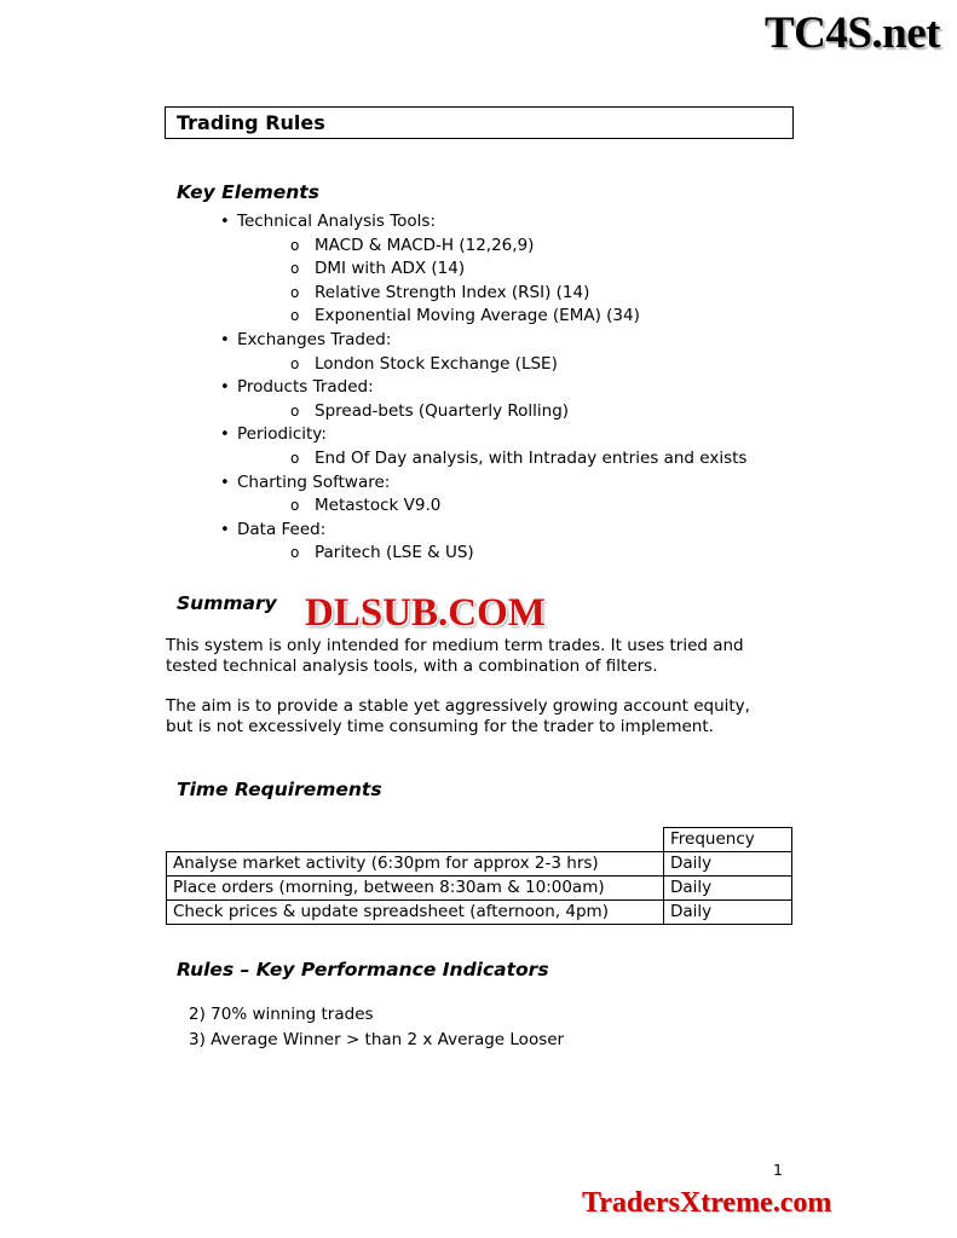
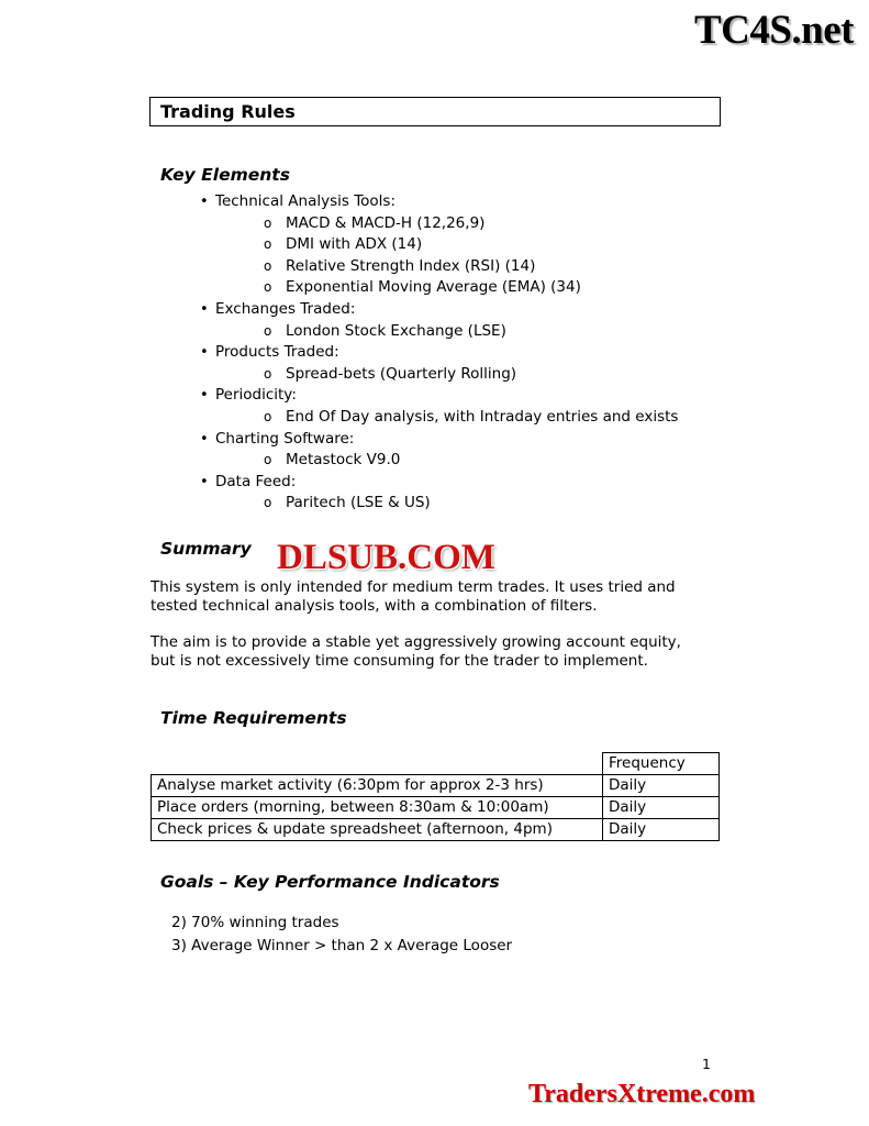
  TC4S.net
  Trading Rules
  Key Elements
  •
  Technical Analysis Tools:
  o
  MACD & MACD-H (12,26,9)
  o
  DMI with ADX (14)
  o
  Relative Strength Index (RSI) (14)
  o
  Exponential Moving Average (EMA) (34)
  •
  Exchanges Traded:
  o
  London Stock Exchange (LSE)
  •
  Products Traded:
  o
  Spread-bets (Quarterly Rolling)
  •
  Periodicity:
  o
  End Of Day analysis, with Intraday entries and exists
  •
  Charting Software:
  o
  Metastock V9.0
  •
  Data Feed:
  o
  Paritech (LSE & US)
  Summary
  This system is only intended for medium term trades. It uses tried and tested technical analysis tools, with a combination of filters.
  The aim is to provide a stable yet aggressively growing account equity, but is not excessively time consuming for the trader to implement.
  Time Requirements
  	Frequency
  Analyse market activity (6:30pm for approx 2-3 hrs)	Daily
  Place orders (morning, between 8:30am & 10:00am)	Daily
  Check prices & update spreadsheet (afternoon, 4pm)	Daily
- Rules – Key Performance Indicators
+ Goals – Key Performance Indicators
  2) 70% winning trades
  3) Average Winner > than 2 x Average Looser
  DLSUB.COM
  1
  TradersXtreme.com
